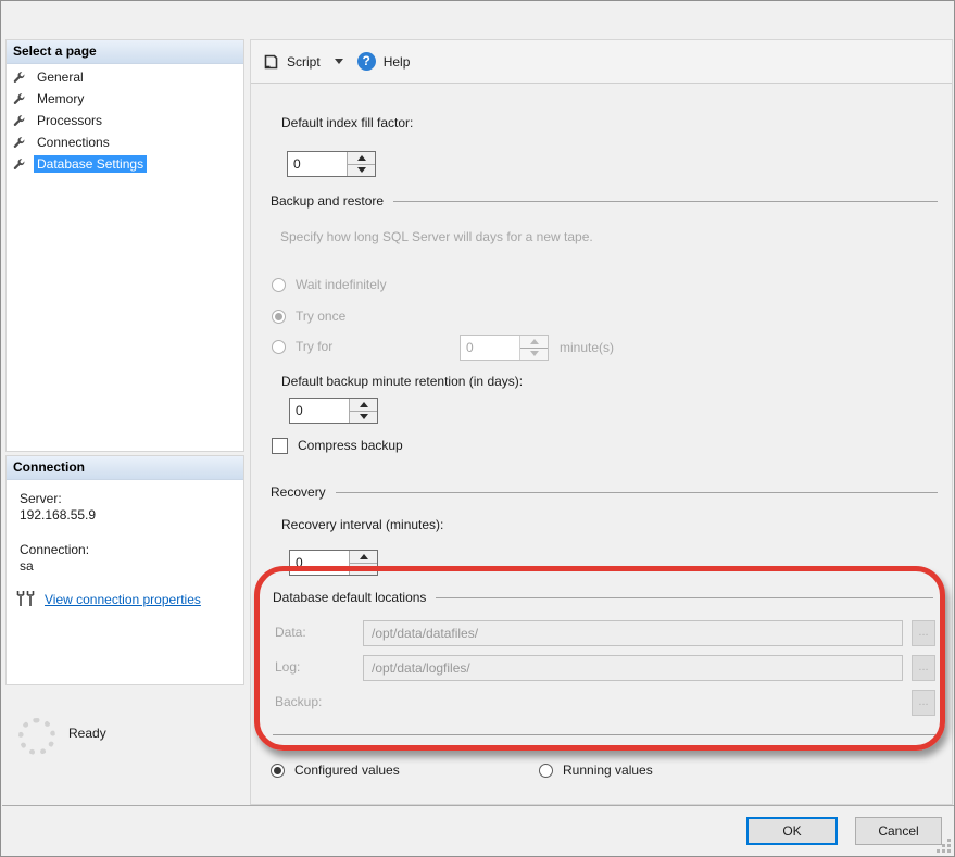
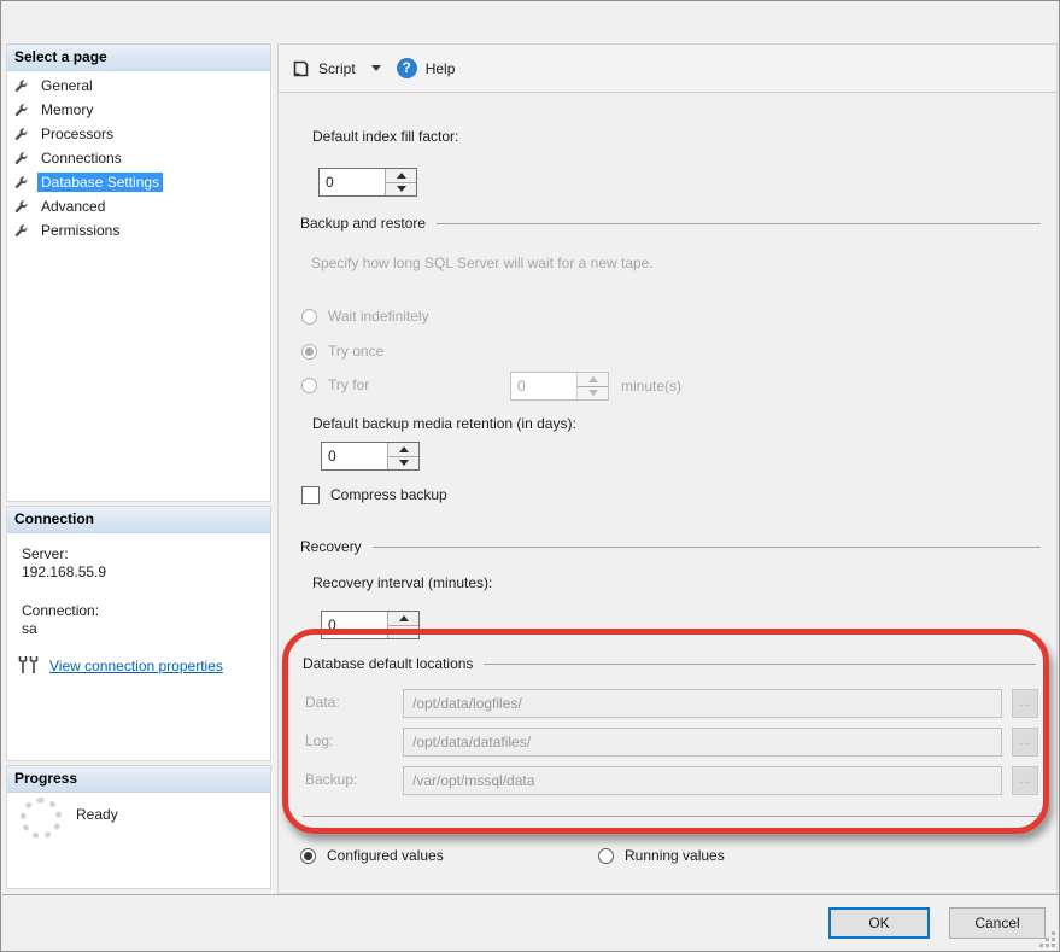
  Select a page
  General
  Memory
  Processors
  Connections
  Database Settings
+ Advanced
+ Permissions
  Connection
  Server:
  192.168.55.9
  Connection:
  sa
  View connection properties
+ Progress
  Ready
  Script
  ?
  Help
  Default index fill factor:
  0
  Backup and restore
- Specify how long SQL Server will days for a new tape.
+ Specify how long SQL Server will wait for a new tape.
  Wait indefinitely
  Try once
  Try for
  0
  minute(s)
- Default backup minute retention (in days):
+ Default backup media retention (in days):
  0
  Compress backup
  Recovery
  Recovery interval (minutes):
  0
  Database default locations
  Data:
- /opt/data/datafiles/
+ /opt/data/logfiles/
  ...
  Log:
- /opt/data/logfiles/
+ /opt/data/datafiles/
  ...
  Backup:
+ /var/opt/mssql/data
  ...
  Configured values
  Running values
  OK
  Cancel
